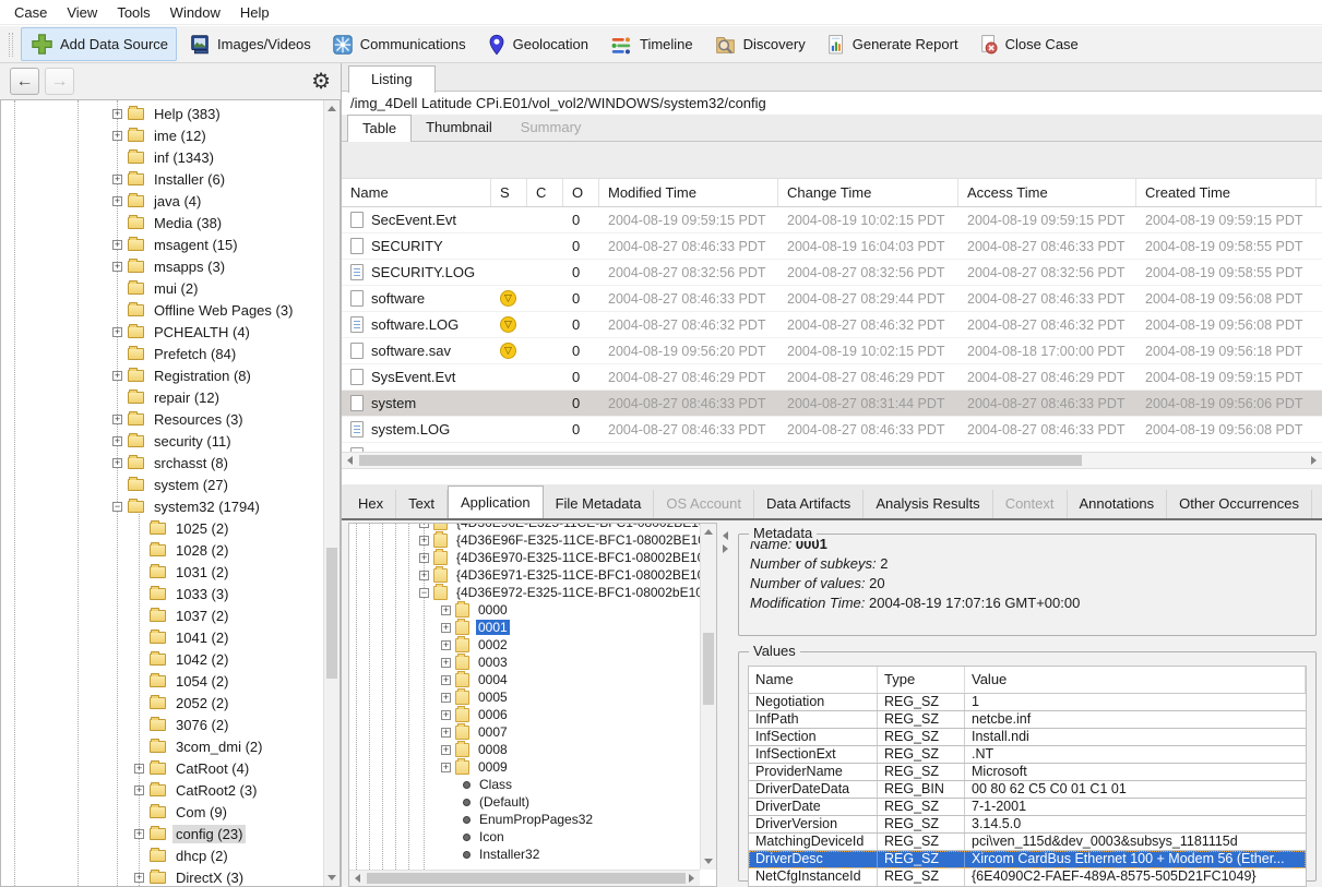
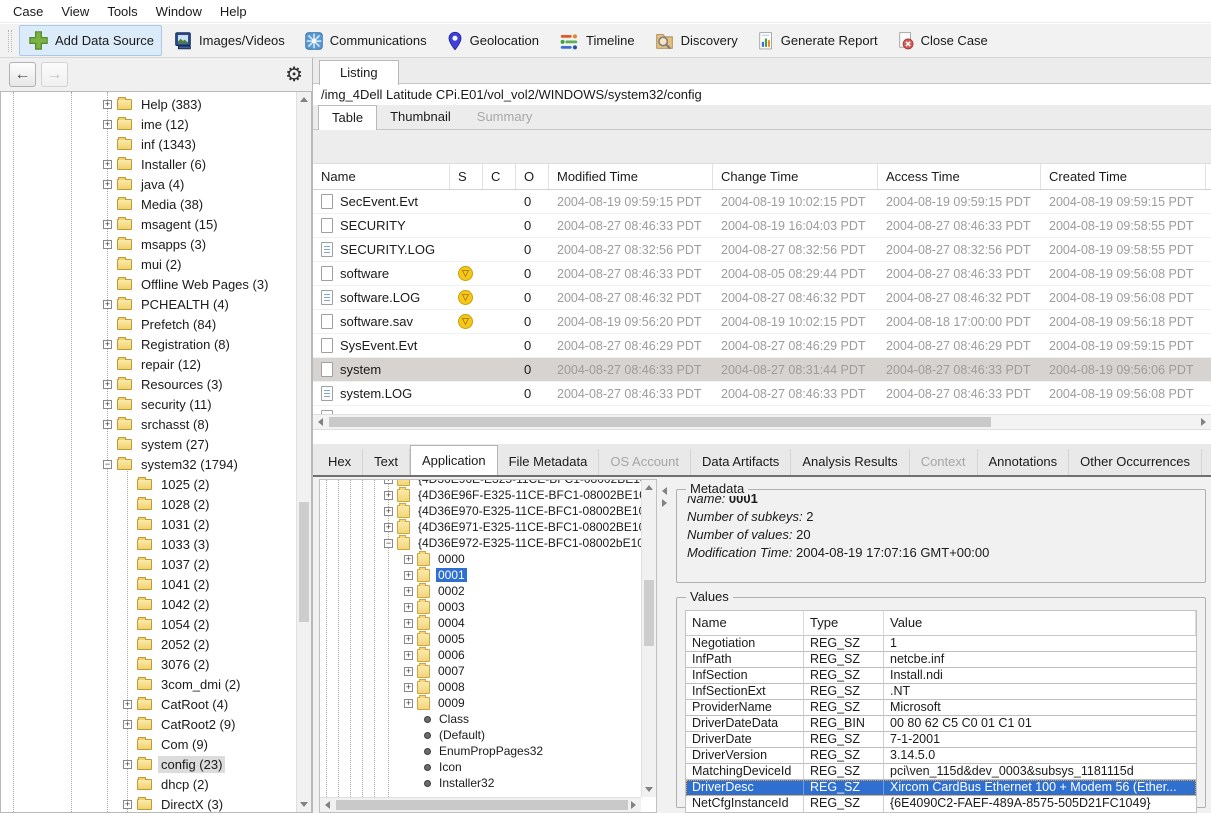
  Case
  View
  Tools
  Window
  Help
  Add Data Source
  Images/Videos
  Communications
  Geolocation
  Timeline
  Discovery
  Generate Report
  Close Case
  ←
  →
  ⚙
  +
  Help (383)
  +
  ime (12)
  inf (1343)
  +
  Installer (6)
  +
  java (4)
  Media (38)
  +
  msagent (15)
  +
  msapps (3)
  mui (2)
  Offline Web Pages (3)
  +
  PCHEALTH (4)
  Prefetch (84)
  +
  Registration (8)
  repair (12)
  +
  Resources (3)
  +
  security (11)
  +
  srchasst (8)
  system (27)
  −
  system32 (1794)
  1025 (2)
  1028 (2)
  1031 (2)
  1033 (3)
  1037 (2)
  1041 (2)
  1042 (2)
  1054 (2)
  2052 (2)
  3076 (2)
  3com_dmi (2)
  +
  CatRoot (4)
  +
- CatRoot2 (3)
+ CatRoot2 (9)
  Com (9)
  +
  config (23)
  dhcp (2)
  +
  DirectX (3)
  Listing
  /img_4Dell Latitude CPi.E01/vol_vol2/WINDOWS/system32/config
  Table
  Thumbnail
  Summary
  Name
  S
  C
  O
  Modified Time
  Change Time
  Access Time
  Created Time
  SecEvent.Evt
  0
  2004-08-19 09:59:15 PDT
  2004-08-19 10:02:15 PDT
  2004-08-19 09:59:15 PDT
  2004-08-19 09:59:15 PDT
  SECURITY
  0
  2004-08-27 08:46:33 PDT
  2004-08-19 16:04:03 PDT
  2004-08-27 08:46:33 PDT
  2004-08-19 09:58:55 PDT
  SECURITY.LOG
  0
  2004-08-27 08:32:56 PDT
  2004-08-27 08:32:56 PDT
  2004-08-27 08:32:56 PDT
  2004-08-19 09:58:55 PDT
  software
  0
  2004-08-27 08:46:33 PDT
- 2004-08-27 08:29:44 PDT
+ 2004-08-05 08:29:44 PDT
  2004-08-27 08:46:33 PDT
  2004-08-19 09:56:08 PDT
  software.LOG
  0
  2004-08-27 08:46:32 PDT
  2004-08-27 08:46:32 PDT
  2004-08-27 08:46:32 PDT
  2004-08-19 09:56:08 PDT
  software.sav
  0
  2004-08-19 09:56:20 PDT
  2004-08-19 10:02:15 PDT
  2004-08-18 17:00:00 PDT
  2004-08-19 09:56:18 PDT
  SysEvent.Evt
  0
  2004-08-27 08:46:29 PDT
  2004-08-27 08:46:29 PDT
  2004-08-27 08:46:29 PDT
  2004-08-19 09:59:15 PDT
  system
  0
  2004-08-27 08:46:33 PDT
  2004-08-27 08:31:44 PDT
  2004-08-27 08:46:33 PDT
  2004-08-19 09:56:06 PDT
  system.LOG
  0
  2004-08-27 08:46:33 PDT
  2004-08-27 08:46:33 PDT
  2004-08-27 08:46:33 PDT
  2004-08-19 09:56:08 PDT
  Hex
  Text
  Application
  File Metadata
  OS Account
  Data Artifacts
  Analysis Results
  Context
  Annotations
  Other Occurrences
  +
  {4D36E96F-E325-11CE-BFC1-08002BE1
  +
  {4D36E970-E325-11CE-BFC1-08002BE1
  +
  {4D36E971-E325-11CE-BFC1-08002BE1
  −
  {4D36E972-E325-11CE-BFC1-08002bE1
  +
  0000
  +
  0001
  +
  0002
  +
  0003
  +
  0004
  +
  0005
  +
  0006
  +
  0007
  +
  0008
  +
  0009
  Class
  (Default)
  EnumPropPages32
  Icon
  Installer32
  Metadata
  Name: 0001
  Number of subkeys: 2
  Number of values: 20
  Modification Time: 2004-08-19 17:07:16 GMT+00:00
  Values
  Name
  Type
  Value
  Negotiation
  REG_SZ
  1
  InfPath
  REG_SZ
  netcbe.inf
  InfSection
  REG_SZ
  Install.ndi
  InfSectionExt
  REG_SZ
  .NT
  ProviderName
  REG_SZ
  Microsoft
  DriverDateData
  REG_BIN
  00 80 62 C5 C0 01 C1 01
  DriverDate
  REG_SZ
  7-1-2001
  DriverVersion
  REG_SZ
  3.14.5.0
  MatchingDeviceId
  REG_SZ
  pci\ven_115d&dev_0003&subsys_1181115d
  DriverDesc
  REG_SZ
  Xircom CardBus Ethernet 100 + Modem 56 (Ether...
  NetCfgInstanceId
  REG_SZ
  {6E4090C2-FAEF-489A-8575-505D21FC1049}
